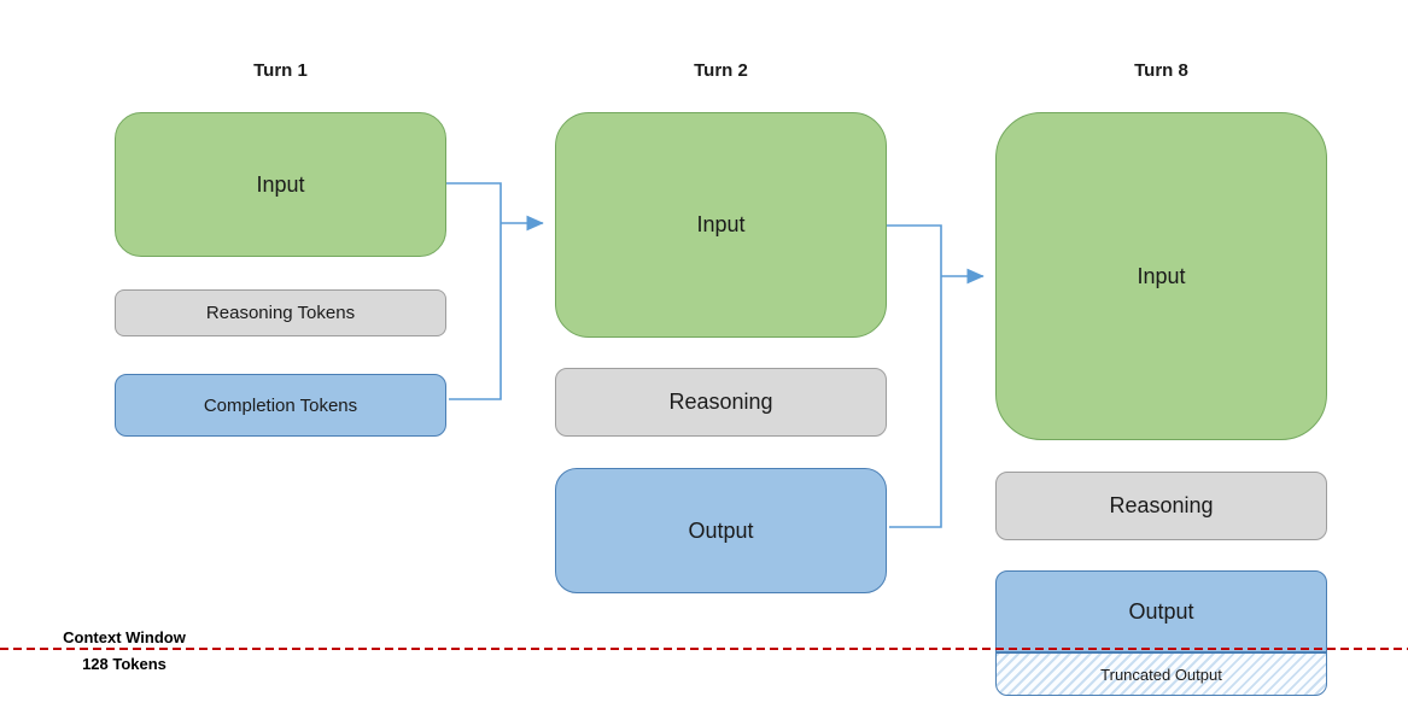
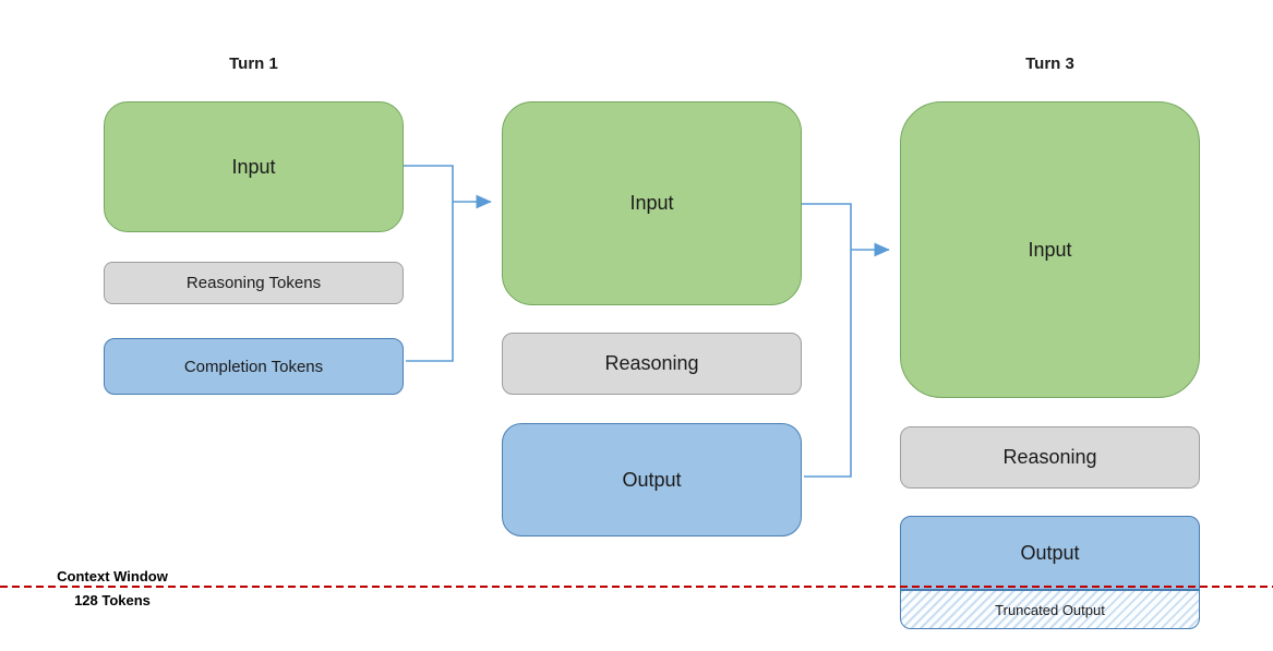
  Turn 1
  Input
  Reasoning Tokens
  Completion Tokens
- Turn 2
  Input
  Reasoning
  Output
- Turn 8
+ Turn 3
  Input
  Reasoning
  Output
  Truncated Output
  Context Window
  128 Tokens
